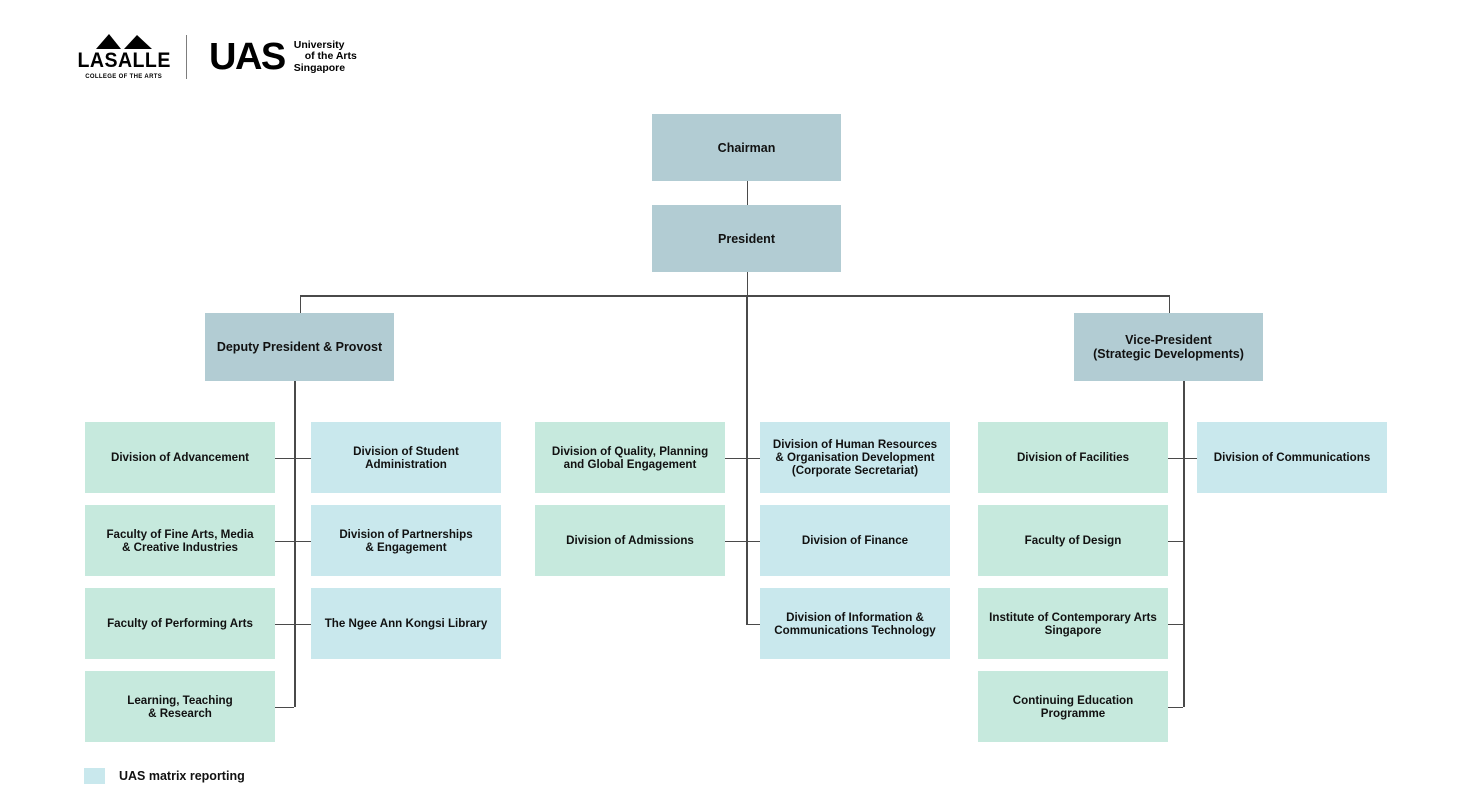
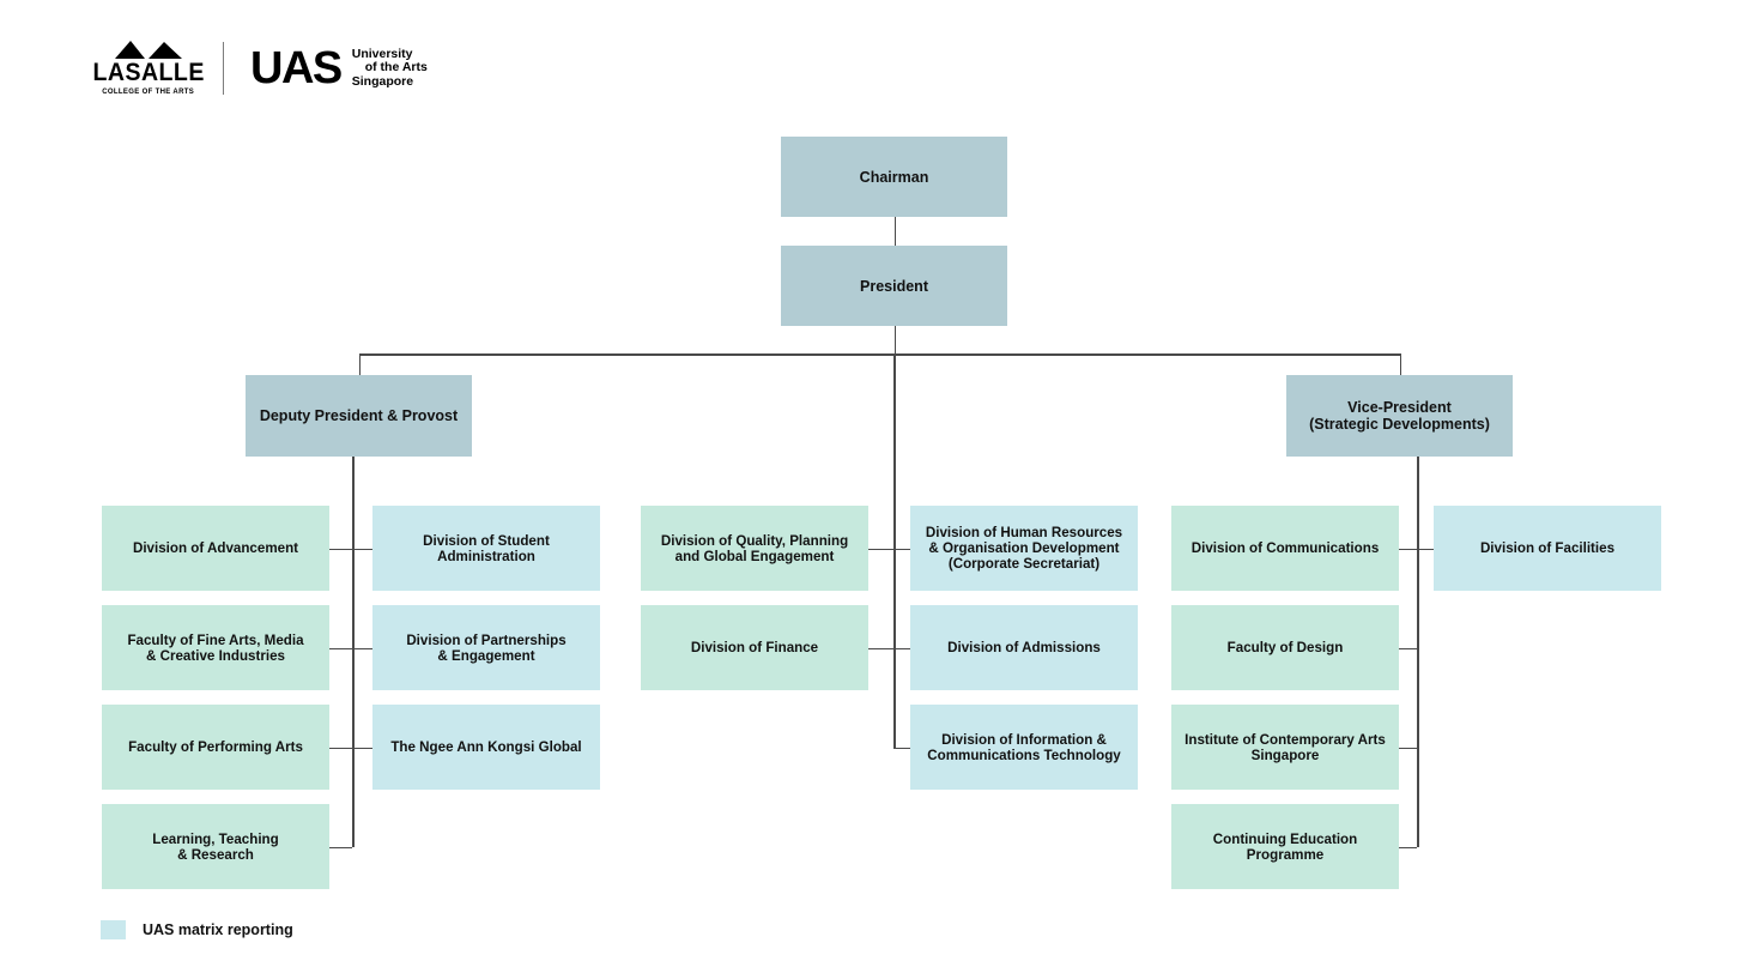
  LASALLE
  UAS
  University
  of the Arts
  Singapore
  Chairman
  President
  Deputy President & Provost
  Vice-President
  (Strategic Developments)
  Division of Advancement
  Faculty of Fine Arts, Media
  & Creative Industries
  Faculty of Performing Arts
  Learning, Teaching
  & Research
  Division of Student
  Administration
  Division of Partnerships
  & Engagement
- The Ngee Ann Kongsi Library
+ The Ngee Ann Kongsi Global
  Division of Quality, Planning
  and Global Engagement
- Division of Admissions
+ Division of Finance
  Division of Human Resources
  & Organisation Development
  (Corporate Secretariat)
- Division of Finance
+ Division of Admissions
  Division of Information &
  Communications Technology
- Division of Facilities
+ Division of Communications
  Faculty of Design
  Institute of Contemporary Arts
  Singapore
  Continuing Education
  Programme
- Division of Communications
+ Division of Facilities
  UAS matrix reporting
